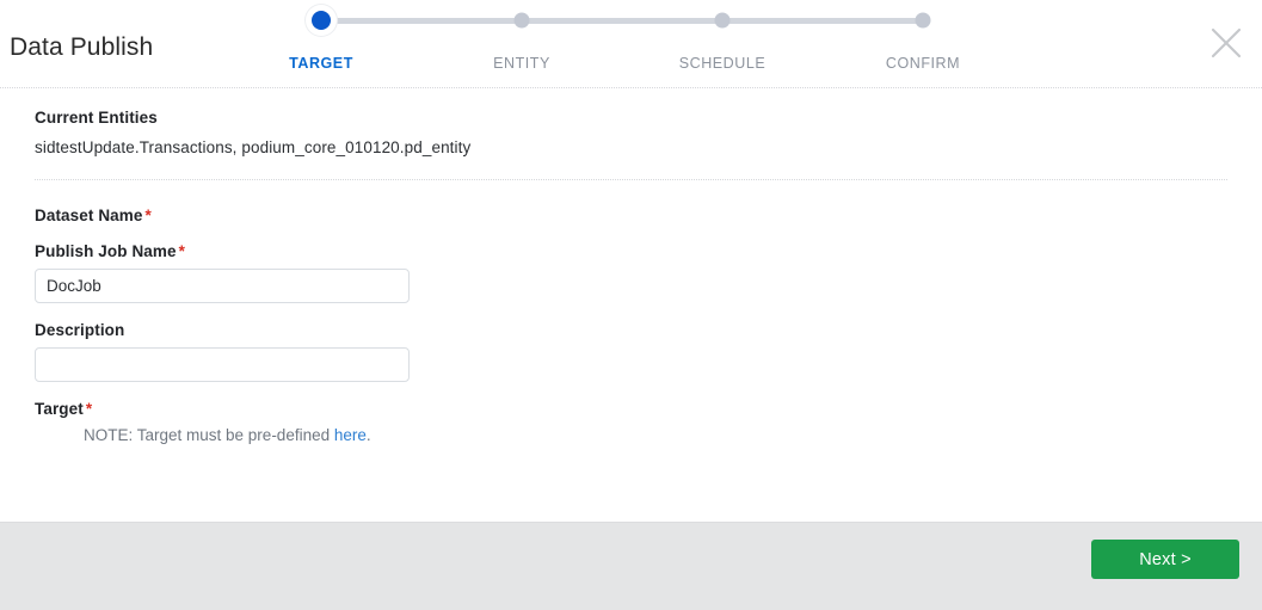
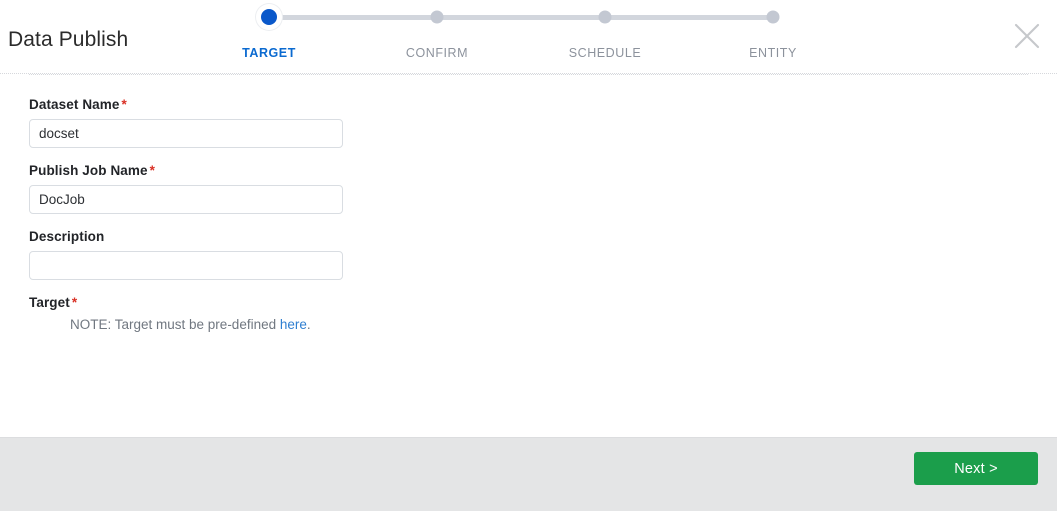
  Data Publish
  TARGET
- ENTITY
+ CONFIRM
  SCHEDULE
- CONFIRM
+ ENTITY
- Current Entities
- sidtestUpdate.Transactions, podium_core_010120.pd_entity
  Dataset Name *
+ docset
  Publish Job Name *
  DocJob
  Description
  Target *
  NOTE: Target must be pre-defined here.
  Next >
